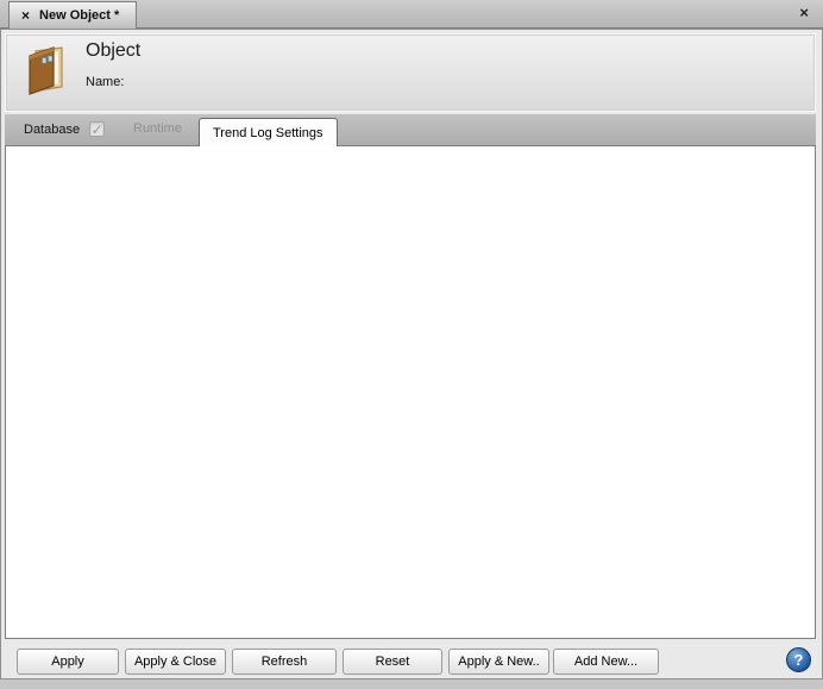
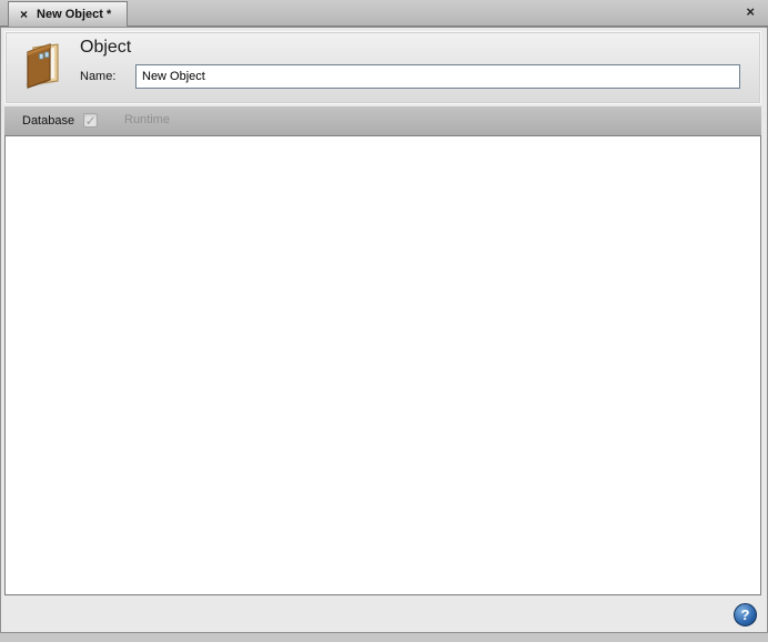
  ×
  New Object *
  ×
  Object
  Name:
+ New Object
  Database
  ✓
  Runtime
- Trend Log Settings
- Apply
- Apply & Close
- Refresh
- Reset
- Apply & New..
- Add New...
  ?
